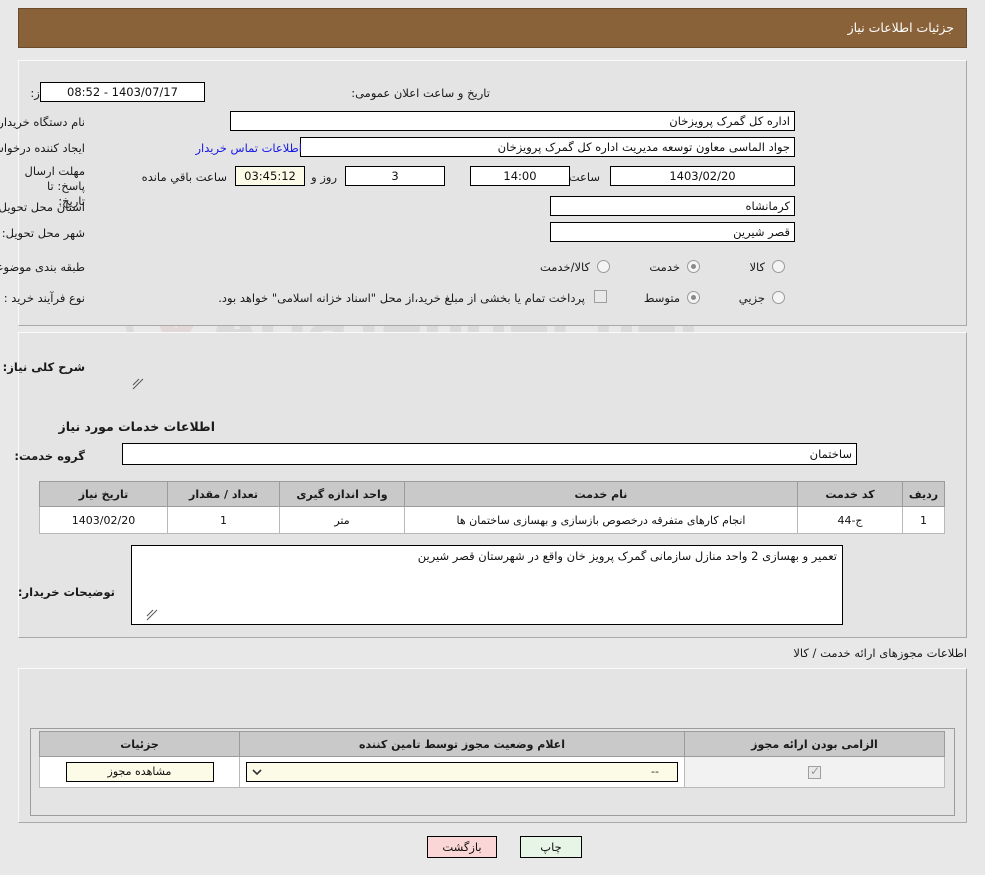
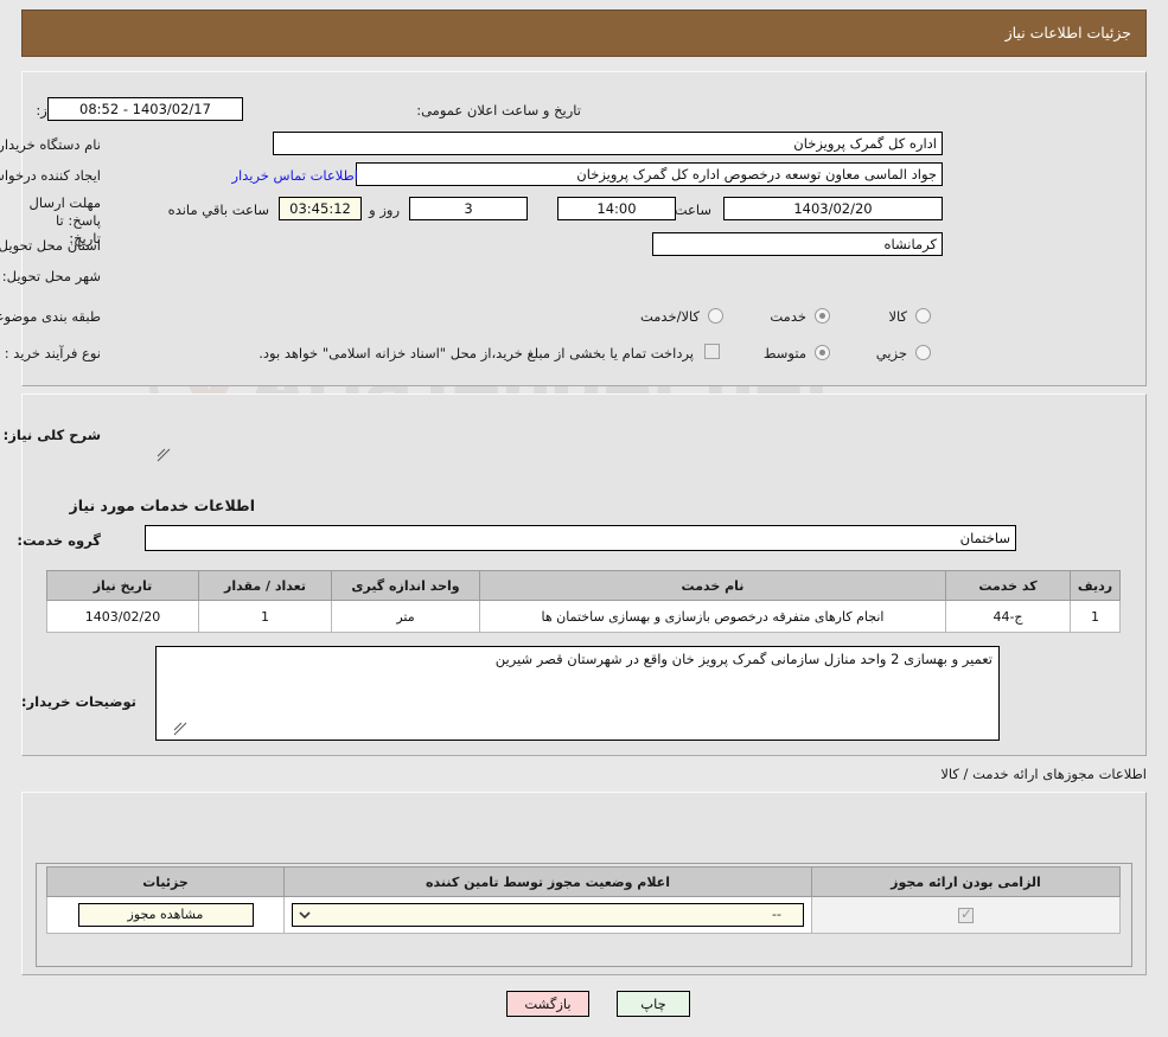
  جزئیات اطلاعات نیاز
  تاریخ و ساعت اعلان عمومی:
- 1403/07/17 - 08:52
+ 1403/02/17 - 08:52
  نام دستگاه خریدار
  اداره کل گمرک پرویزخان
  ایجاد کننده درخوا
- جواد الماسی معاون توسعه مدیریت اداره کل گمرک پرویزخان
+ جواد الماسی معاون توسعه درخصوص اداره کل گمرک پرویزخان
  اطلاعات تماس خریدار
  مهلت ارسال پاسخ: تا تاریخ:
  1403/02/20
  ساعت
  14:00
  3
  روز و
  03:45:12
  ساعت باقي مانده
  استان محل تحویل
  کرمانشاه
  شهر محل تحویل:
- قصر شیرین
  طبقه بندی موضوع
  کالا
  خدمت
  کالا/خدمت
  نوع فرآیند خرید :
  جزیي
  متوسط
  پرداخت تمام یا بخشی از مبلغ خرید،از محل "اسناد خزانه اسلامی" خواهد بود.
  شرح کلی نیاز:
  اطلاعات خدمات مورد نیاز
  گروه خدمت:
  ساختمان
  ردیف	کد خدمت	نام خدمت	واحد اندازه گیری	تعداد / مقدار	تاریخ نیاز
  1	ج-44	انجام کارهای متفرقه درخصوص بازسازی و بهسازی ساختمان ها	متر	1	1403/02/20
  توضیحات خریدار:
  تعمیر و بهسازی 2 واحد منازل سازمانی گمرک پرویز خان واقع در شهرستان قصر شیرین
  اطلاعات مجوزهای ارائه خدمت / کالا
  الزامی بودن ارائه مجوز	اعلام وضعیت مجوز توسط تامین کننده	جزئیات
  	--	مشاهده مجوز
  چاپ
  بازگشت
